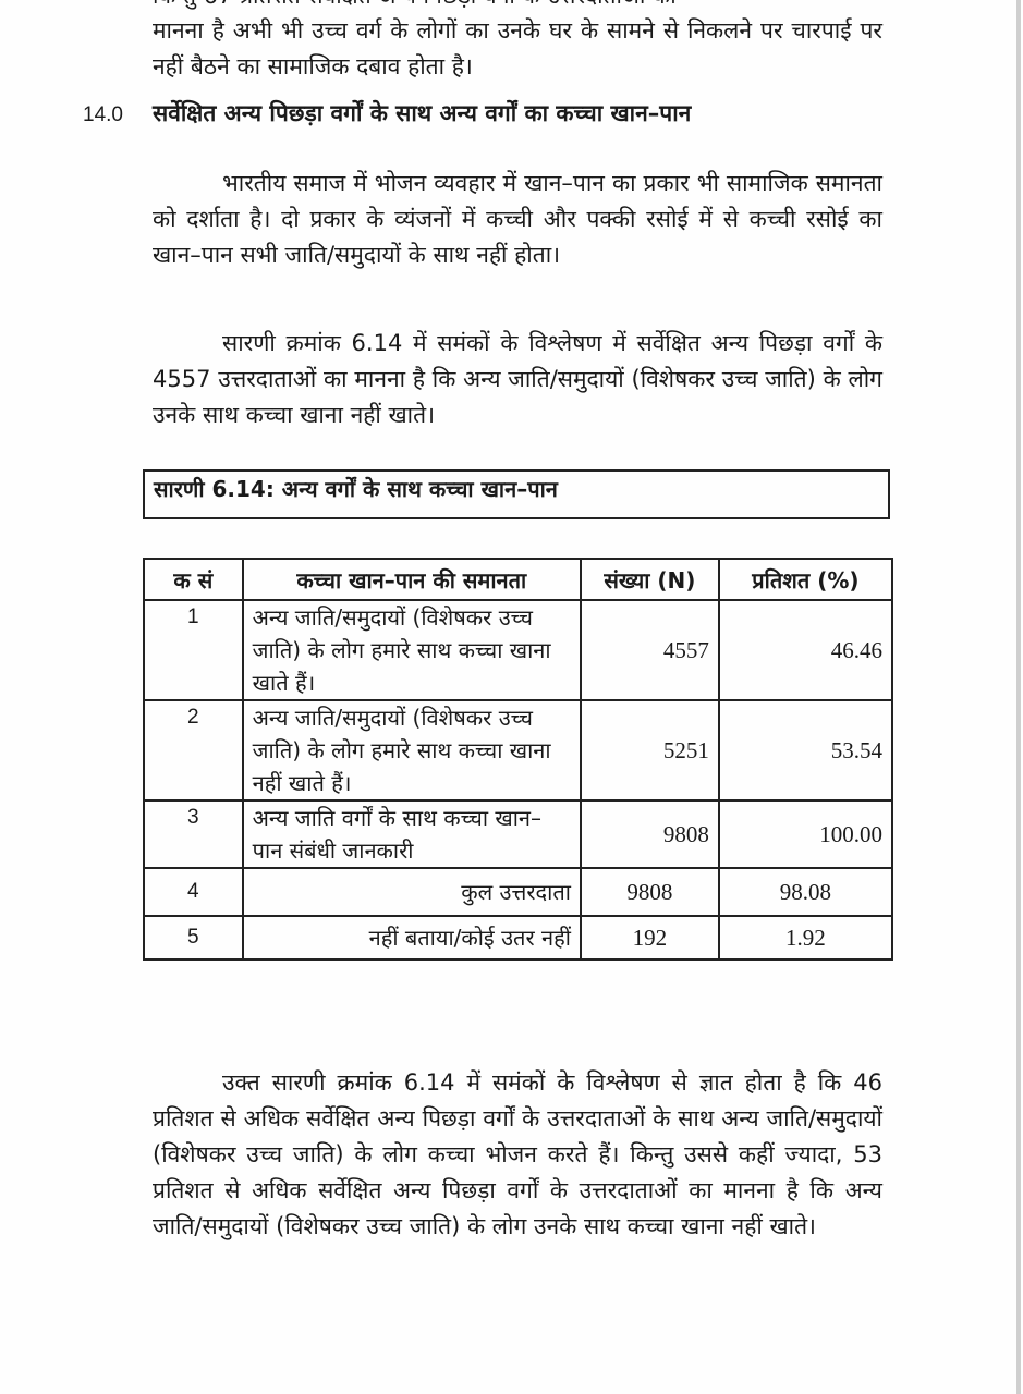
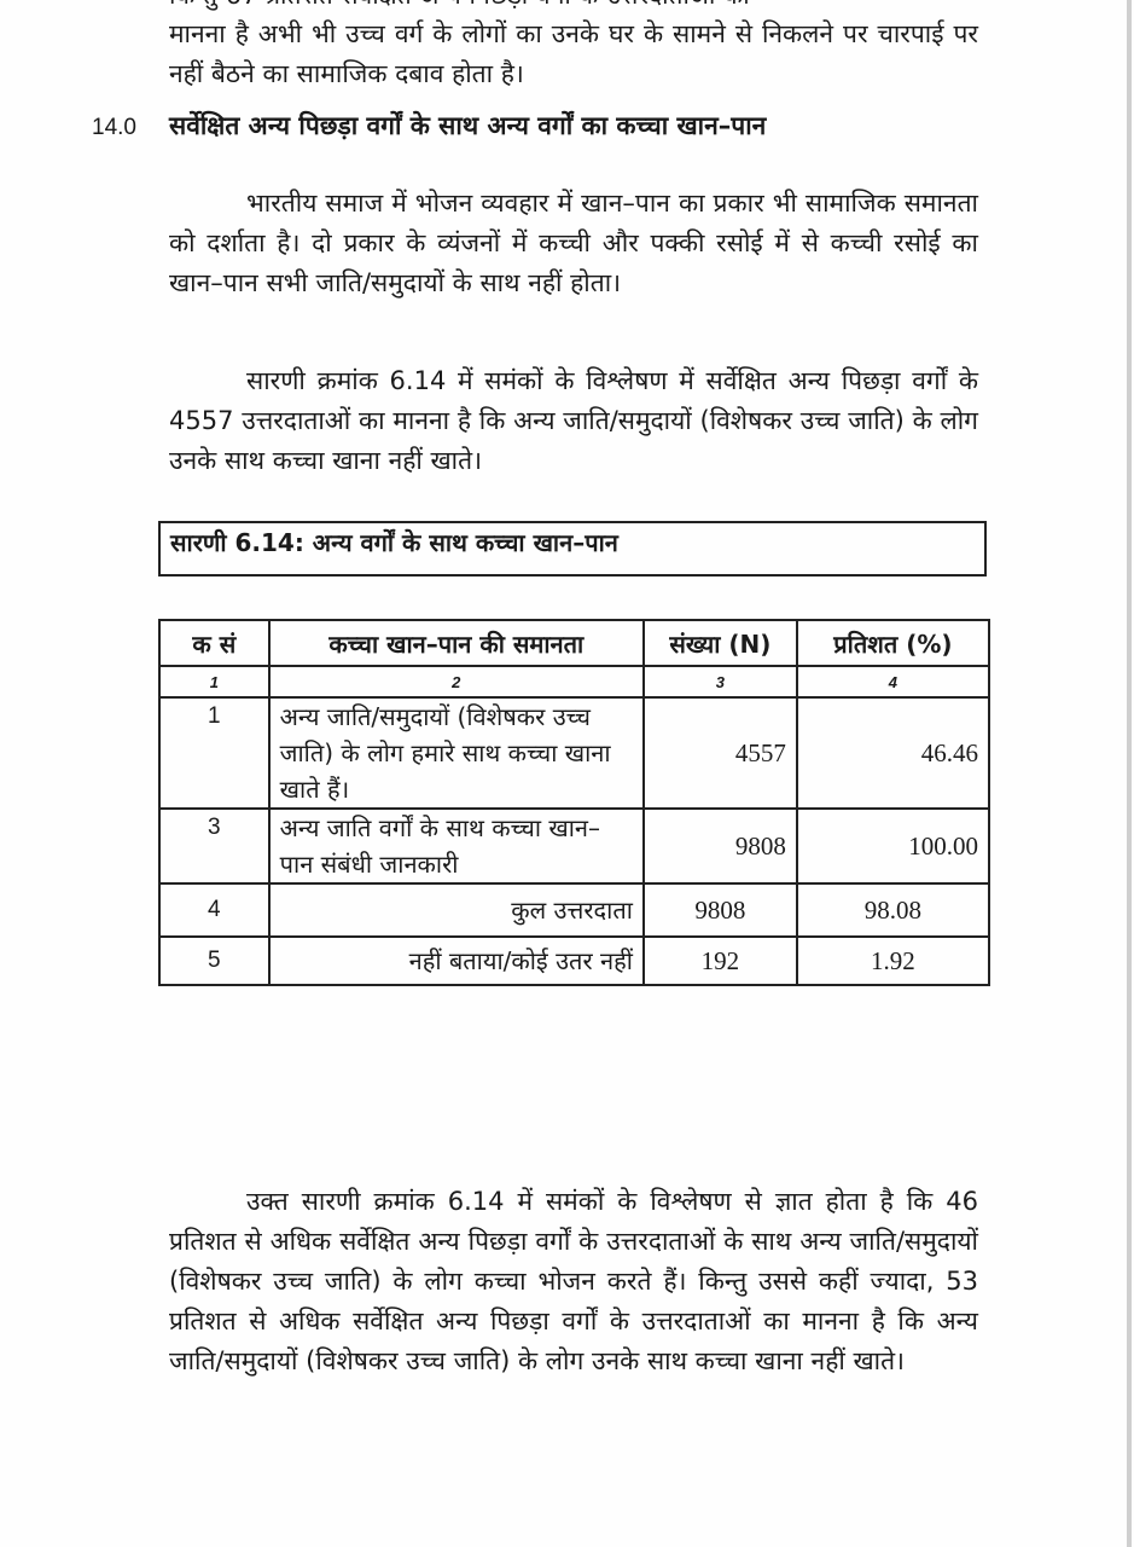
  मानना है अभी भी उच्च वर्ग के लोगों का उनके घर के सामने से निकलने पर चारपाई पर नहीं बैठने का सामाजिक दबाव होता है।
  14.0
  सर्वेक्षित अन्य पिछड़ा वर्गों के साथ अन्य वर्गों का कच्चा खान–पान
  भारतीय समाज में भोजन व्यवहार में खान–पान का प्रकार भी सामाजिक समानता को दर्शाता है। दो प्रकार के व्यंजनों में कच्ची और पक्की रसोई में से कच्ची रसोई का खान–पान सभी जाति/समुदायों के साथ नहीं होता।
  सारणी क्रमांक 6.14 में समंकों के विश्लेषण में सर्वेक्षित अन्य पिछड़ा वर्गों के 4557 उत्तरदाताओं का मानना है कि अन्य जाति/समुदायों (विशेषकर उच्च जाति) के लोग उनके साथ कच्चा खाना नहीं खाते।
  सारणी 6.14: अन्य वर्गों के साथ कच्चा खान–पान
  क सं	कच्चा खान–पान की समानता	संख्या (N)	प्रतिशत (%)
+ 1	2	3	4
  1	अन्य जाति/समुदायों (विशेषकर उच्च जाति) के लोग हमारे साथ कच्चा खाना खाते हैं।	4557	46.46
- 2	अन्य जाति/समुदायों (विशेषकर उच्च जाति) के लोग हमारे साथ कच्चा खाना नहीं खाते हैं।	5251	53.54
  3	अन्य जाति वर्गों के साथ कच्चा खान–पान संबंधी जानकारी	9808	100.00
  4	कुल उत्तरदाता	9808	98.08
  5	नहीं बताया/कोई उतर नहीं	192	1.92
  उक्त सारणी क्रमांक 6.14 में समंकों के विश्लेषण से ज्ञात होता है कि 46 प्रतिशत से अधिक सर्वेक्षित अन्य पिछड़ा वर्गों के उत्तरदाताओं के साथ अन्य जाति/समुदायों (विशेषकर उच्च जाति) के लोग कच्चा भोजन करते हैं। किन्तु उससे कहीं ज्यादा, 53 प्रतिशत से अधिक सर्वेक्षित अन्य पिछड़ा वर्गों के उत्तरदाताओं का मानना है कि अन्य जाति/समुदायों (विशेषकर उच्च जाति) के लोग उनके साथ कच्चा खाना नहीं खाते।
